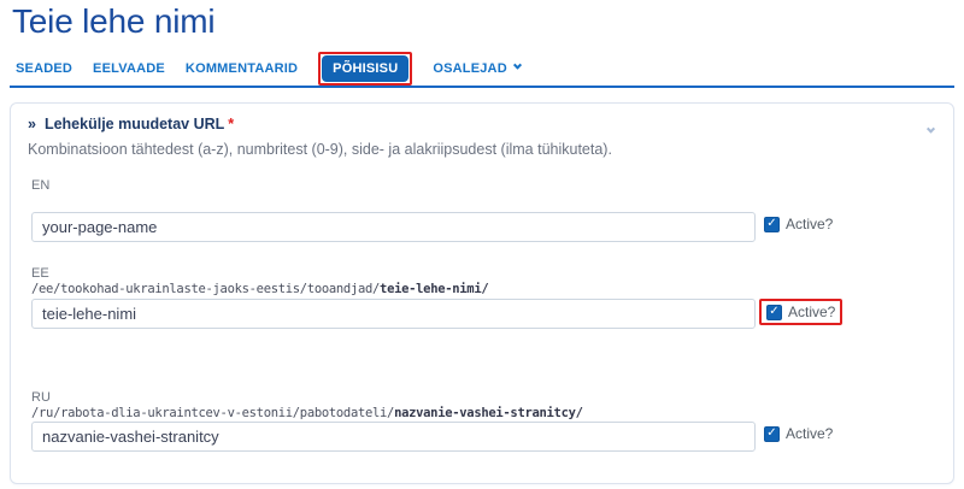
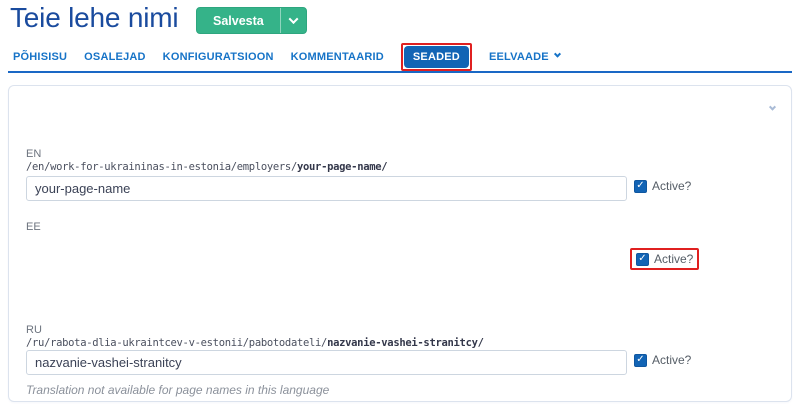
  Teie lehe nimi
+ Salvesta
- SEADED
+ PÕHISISU
- EELVAADE
+ OSALEJAD
+ KONFIGURATSIOON
  KOMMENTAARID
- PÕHISISU
+ SEADED
- OSALEJAD
+ EELVAADE
- » Lehekülje muudetav URL *
- Kombinatsioon tähtedest (a-z), numbritest (0-9), side- ja alakriipsudest (ilma tühikuteta).
  EN
+ /en/work-for-ukraininas-in-estonia/employers/your-page-name/
  your-page-name
  ✓
  Active?
  EE
- /ee/tookohad-ukrainlaste-jaoks-eestis/tooandjad/teie-lehe-nimi/
- teie-lehe-nimi
  ✓
  Active?
  RU
  /ru/rabota-dlia-ukraintcev-v-estonii/pabotodateli/nazvanie-vashei-stranitcy/
  nazvanie-vashei-stranitcy
  ✓
  Active?
+ Translation not available for page names in this language
